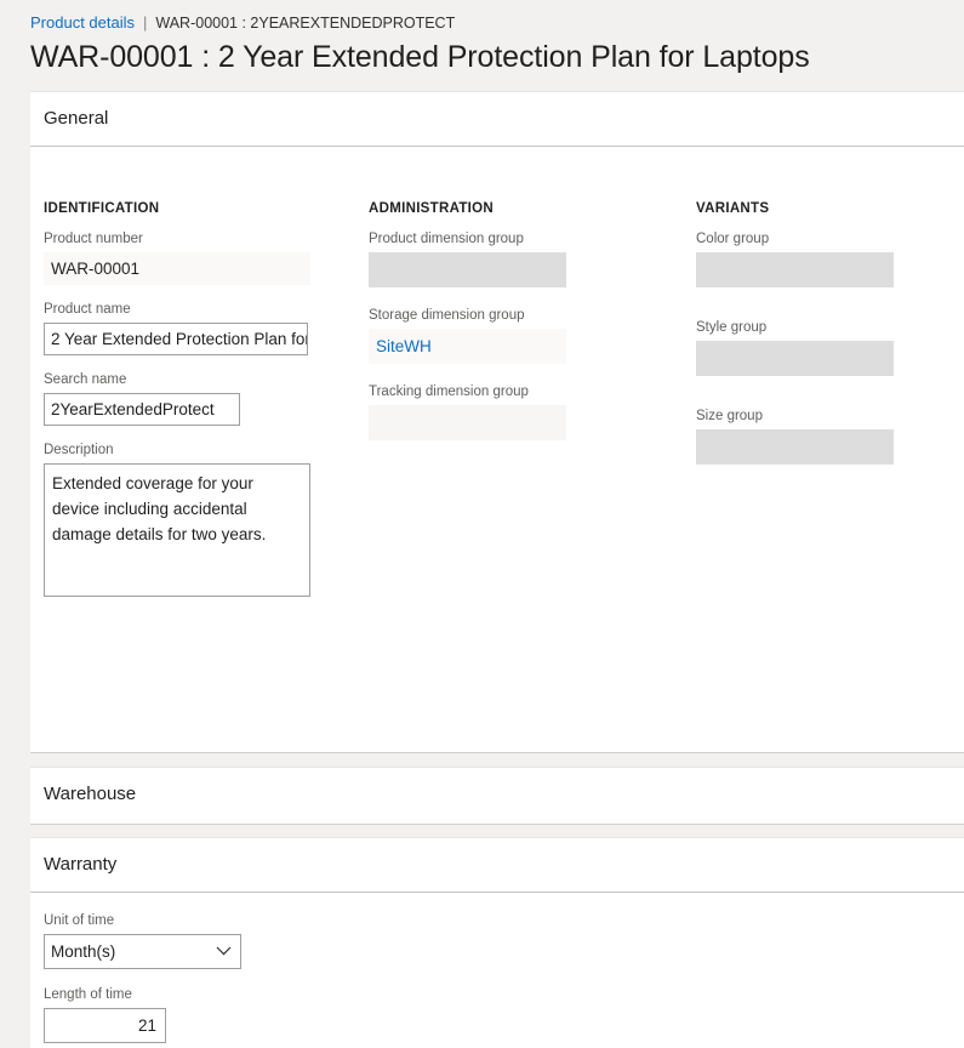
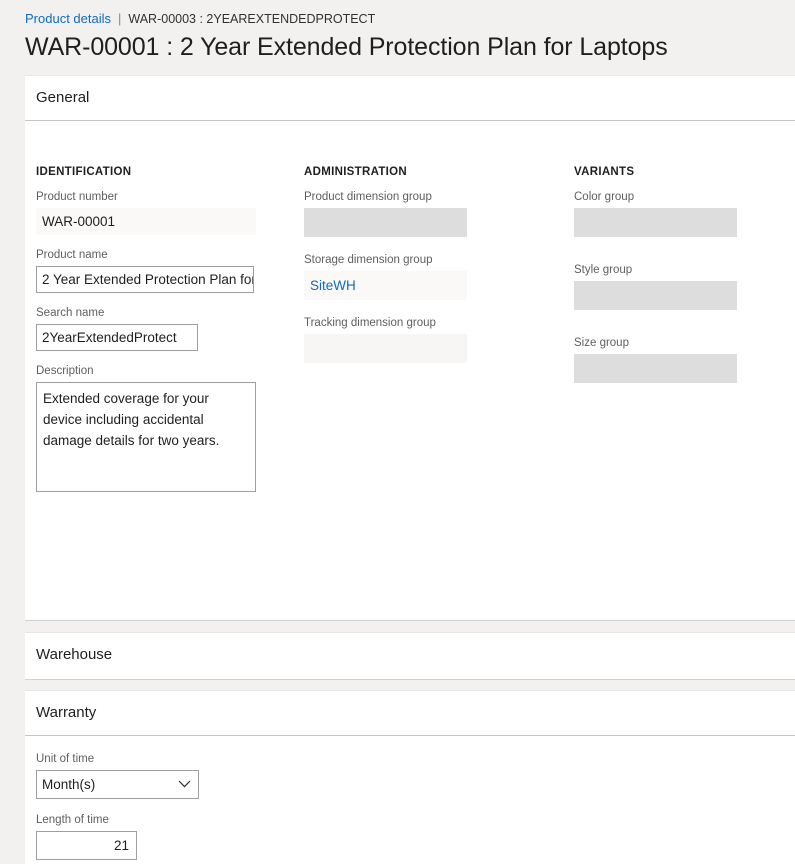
- Product details | WAR-00001 : 2YEAREXTENDEDPROTECT
+ Product details | WAR-00003 : 2YEAREXTENDEDPROTECT
  WAR-00001 : 2 Year Extended Protection Plan for Laptops
  General
  IDENTIFICATION
  Product number
  WAR-00001
  Product name
  2 Year Extended Protection Plan for
  Search name
  2YearExtendedProtect
  Description
  Extended coverage for your device including accidental damage details for two years.
  ADMINISTRATION
  Product dimension group
  Storage dimension group
  SiteWH
  Tracking dimension group
  VARIANTS
  Color group
  Style group
  Size group
  Warehouse
  Warranty
  Unit of time
  Month(s)
  Length of time
  21
